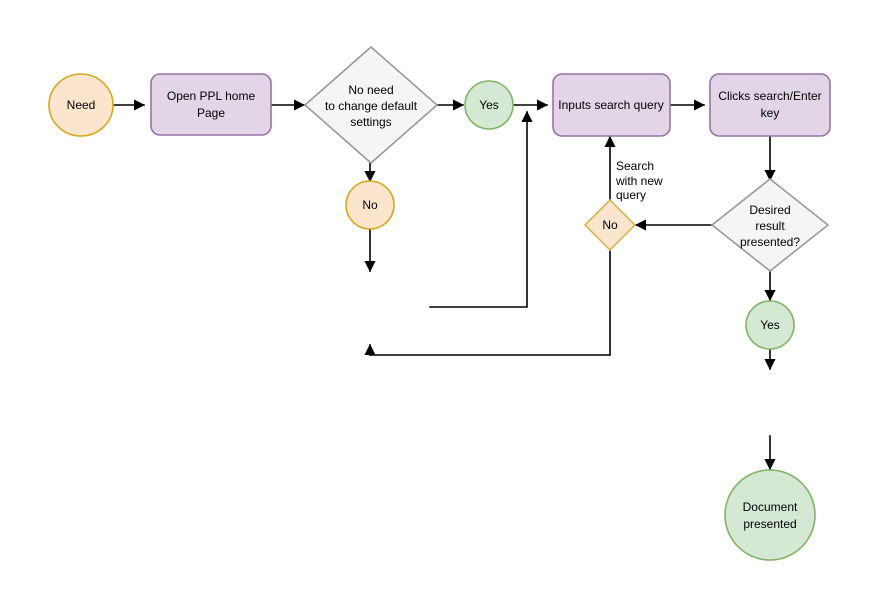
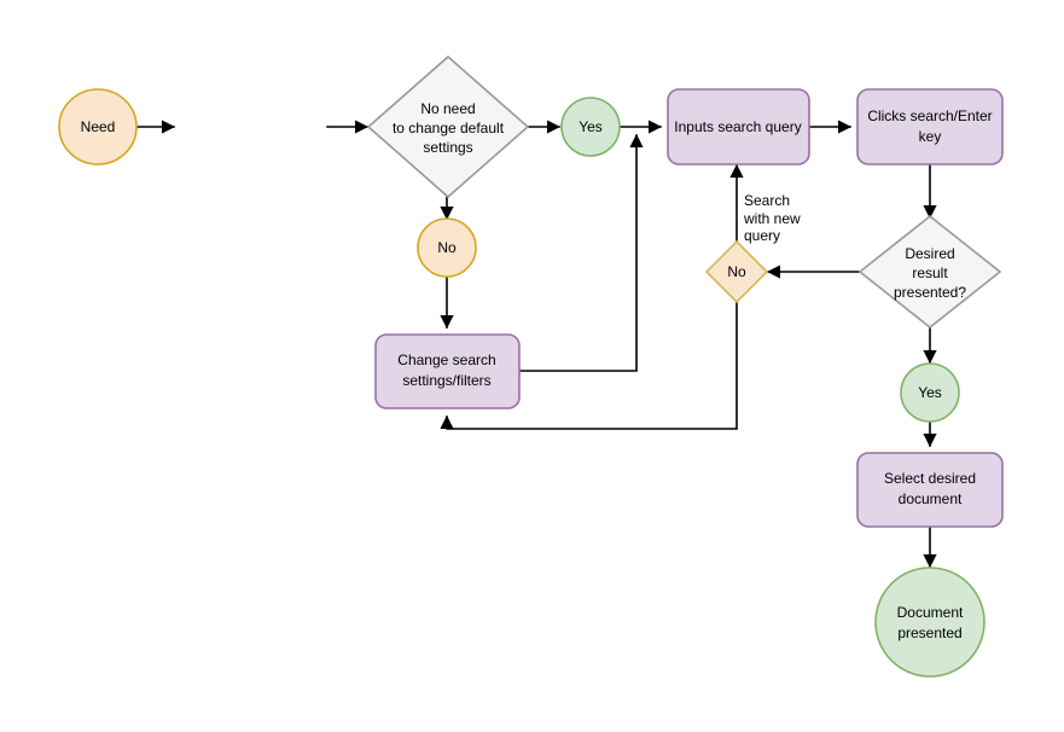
  Need
- Open PPL home
- Page
  No need
  to change default
  settings
  Yes
  Inputs search query
  Clicks search/Enter
  key
  No
+ Change search
+ settings/filters
  No
  Search
  with new
  query
  Desired
  result
  presented?
  Yes
+ Select desired
+ document
  Document
  presented
